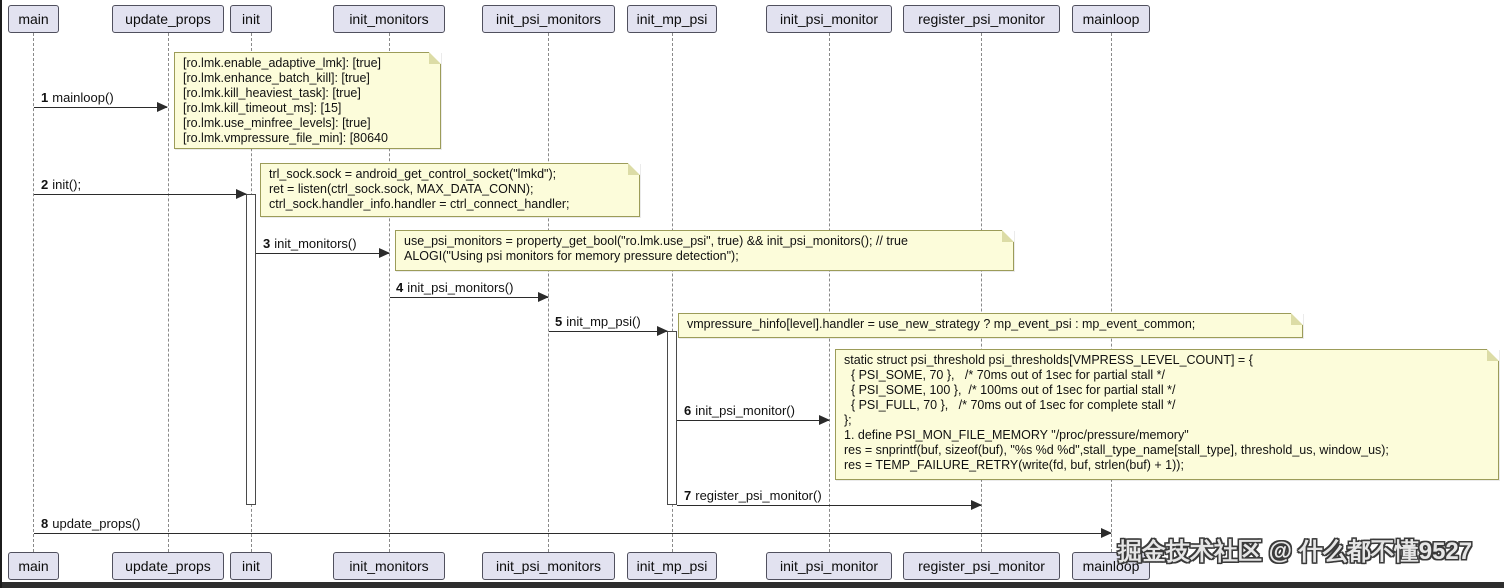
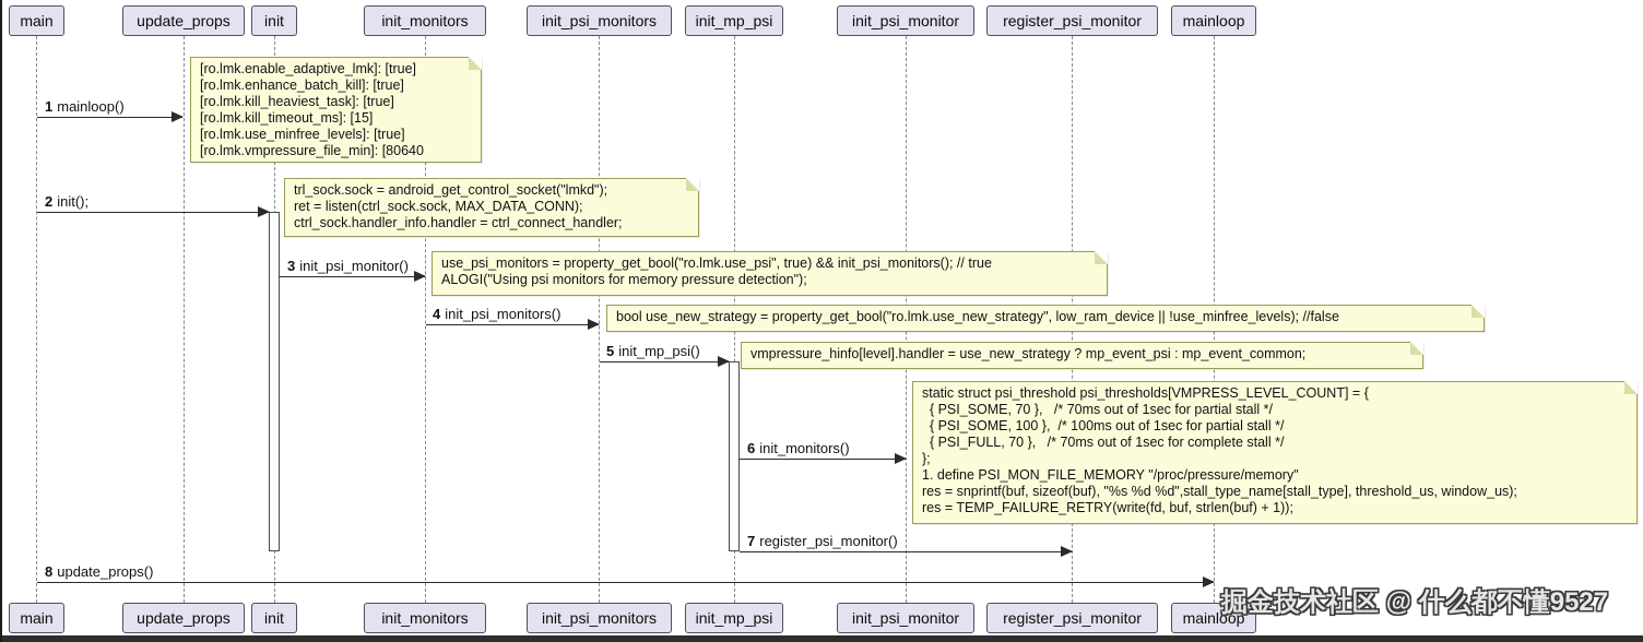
  main
  update_props
  init
  init_monitors
  init_psi_monitors
  init_mp_psi
  init_psi_monitor
  register_psi_monitor
  mainloop
  main
  update_props
  init
  init_monitors
  init_psi_monitors
  init_mp_psi
  init_psi_monitor
  register_psi_monitor
  mainloop
  1 mainloop()
  2 init();
- 3 init_monitors()
+ 3 init_psi_monitor()
  4 init_psi_monitors()
  5 init_mp_psi()
- 6 init_psi_monitor()
+ 6 init_monitors()
  7 register_psi_monitor()
  8 update_props()
  [ro.lmk.enable_adaptive_lmk]: [true]
  [ro.lmk.enhance_batch_kill]: [true]
  [ro.lmk.kill_heaviest_task]: [true]
  [ro.lmk.kill_timeout_ms]: [15]
  [ro.lmk.use_minfree_levels]: [true]
  [ro.lmk.vmpressure_file_min]: [80640
  trl_sock.sock = android_get_control_socket("lmkd");
  ret = listen(ctrl_sock.sock, MAX_DATA_CONN);
  ctrl_sock.handler_info.handler = ctrl_connect_handler;
  use_psi_monitors = property_get_bool("ro.lmk.use_psi", true) && init_psi_monitors(); // true
  ALOGI("Using psi monitors for memory pressure detection");
+ bool use_new_strategy = property_get_bool("ro.lmk.use_new_strategy", low_ram_device || !use_minfree_levels); //false
  vmpressure_hinfo[level].handler = use_new_strategy ? mp_event_psi : mp_event_common;
  static struct psi_threshold psi_thresholds[VMPRESS_LEVEL_COUNT] = {
  { PSI_SOME, 70 }, /* 70ms out of 1sec for partial stall */
  { PSI_SOME, 100 }, /* 100ms out of 1sec for partial stall */
  { PSI_FULL, 70 }, /* 70ms out of 1sec for complete stall */
  };
  1. define PSI_MON_FILE_MEMORY "/proc/pressure/memory"
  res = snprintf(buf, sizeof(buf), "%s %d %d",stall_type_name[stall_type], threshold_us, window_us);
  res = TEMP_FAILURE_RETRY(write(fd, buf, strlen(buf) + 1));
  掘金技术社区 @ 什么都不懂9527
